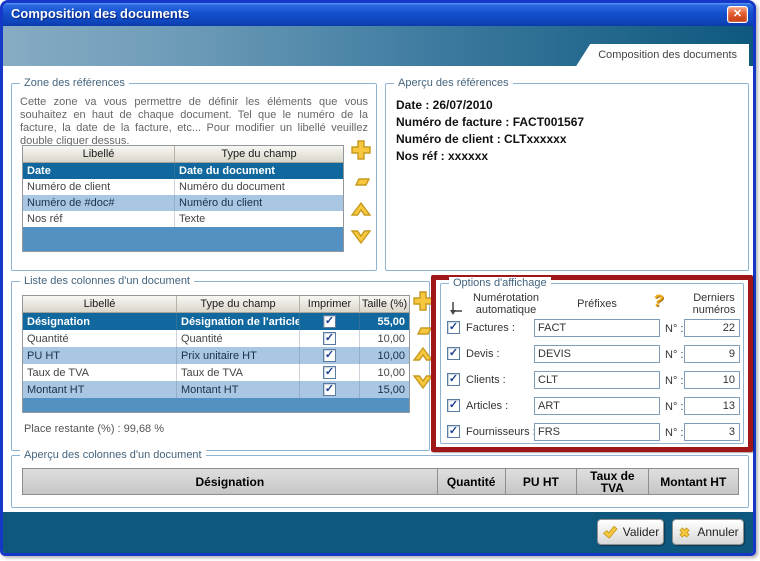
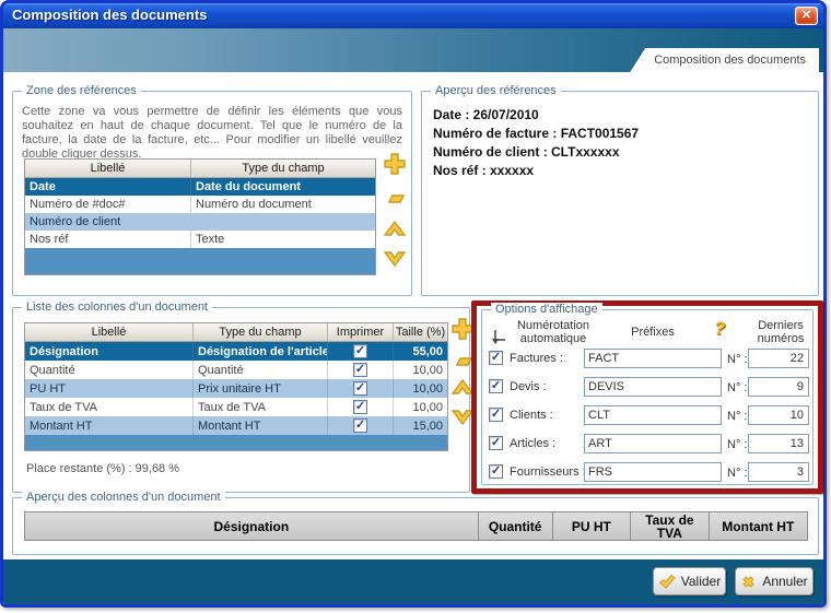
  Composition des documents
  ✕
  Composition des documents
  Zone des références
  Cette zone va vous permettre de définir les éléments que vous souhaitez en haut de chaque document. Tel que le numéro de la facture, la date de la facture, etc... Pour modifier un libellé veuillez double cliquer dessus.
  Libellé
  Type du champ
  Date
  Date du document
- Numéro de client
+ Numéro de #doc#
  Numéro du document
- Numéro de #doc#
+ Numéro de client
- Numéro du client
  Nos réf
  Texte
  Aperçu des références
  Date : 26/07/2010
  Numéro de facture : FACT001567
  Numéro de client : CLTxxxxxx
  Nos réf : xxxxxx
  Liste des colonnes d'un document
  Libellé
  Type du champ
  Imprimer
  Taille (%)
  Désignation
  Désignation de l'article
  ✓
  55,00
  Quantité
  Quantité
  ✓
  10,00
  PU HT
  Prix unitaire HT
  ✓
  10,00
  Taux de TVA
  Taux de TVA
  ✓
  10,00
  Montant HT
  Montant HT
  ✓
  15,00
  Place restante (%) : 99,68 %
  Options d'affichage
  Numérotation automatique
  Préfixes
  ?
  Derniers numéros
  ✓
  Factures :
  FACT
  N° :
  22
  ✓
  Devis :
  DEVIS
  N° :
  9
  ✓
  Clients :
  CLT
  N° :
  10
  ✓
  Articles :
  ART
  N° :
  13
  ✓
  Fournisseurs
  FRS
  N° :
  3
  Aperçu des colonnes d'un document
  Désignation
  Quantité
  PU HT
  Taux de TVA
  Montant HT
  Valider
  Annuler
